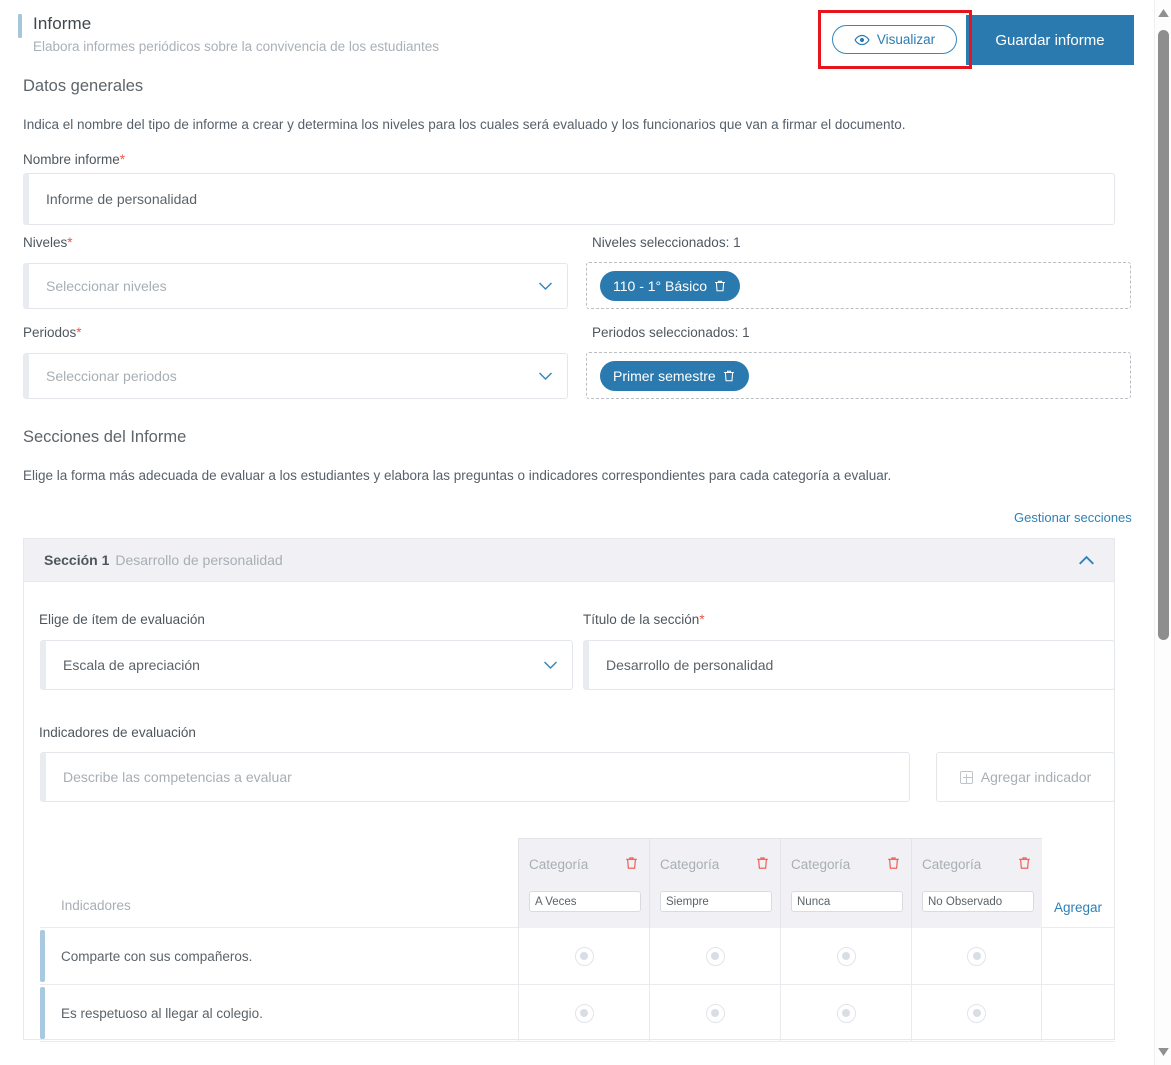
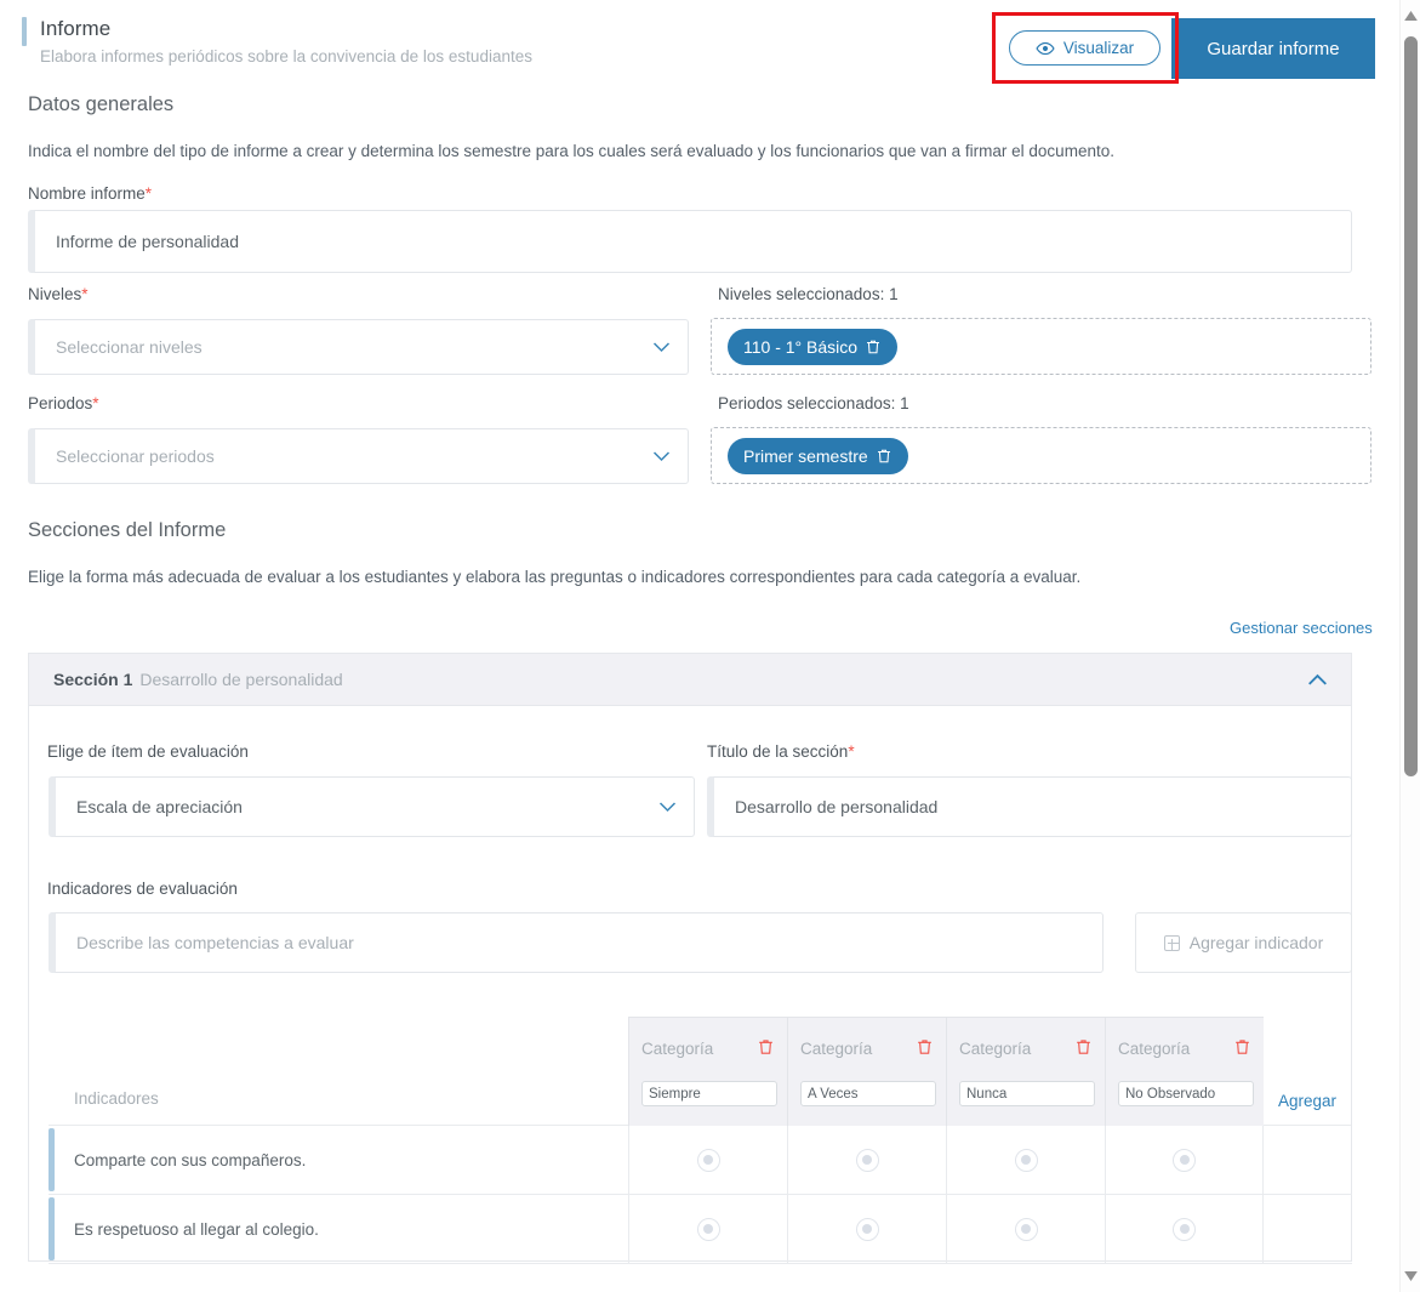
  Informe
  Elabora informes periódicos sobre la convivencia de los estudiantes
  Visualizar
  Guardar informe
  Datos generales
- Indica el nombre del tipo de informe a crear y determina los niveles para los cuales será evaluado y los funcionarios que van a firmar el documento.
+ Indica el nombre del tipo de informe a crear y determina los semestre para los cuales será evaluado y los funcionarios que van a firmar el documento.
  Nombre informe*
  Informe de personalidad
  Niveles*
  Seleccionar niveles
  Niveles seleccionados: 1
  110 - 1° Básico
  Periodos*
  Seleccionar periodos
  Periodos seleccionados: 1
  Primer semestre
  Secciones del Informe
  Elige la forma más adecuada de evaluar a los estudiantes y elabora las preguntas o indicadores correspondientes para cada categoría a evaluar.
  Gestionar secciones
  Sección 1
  Desarrollo de personalidad
  Elige de ítem de evaluación
  Escala de apreciación
  Título de la sección*
  Desarrollo de personalidad
  Indicadores de evaluación
  Describe las competencias a evaluar
  Agregar indicador
  Indicadores
  Categoría
- A Veces
+ Siempre
  Categoría
- Siempre
+ A Veces
  Categoría
  Nunca
  Categoría
  No Observado
  Agregar
  Comparte con sus compañeros.
  Es respetuoso al llegar al colegio.
